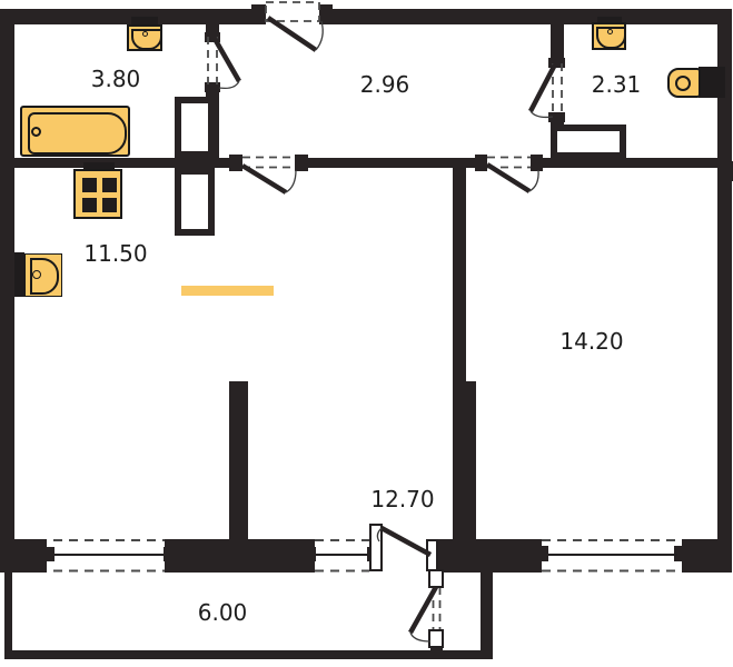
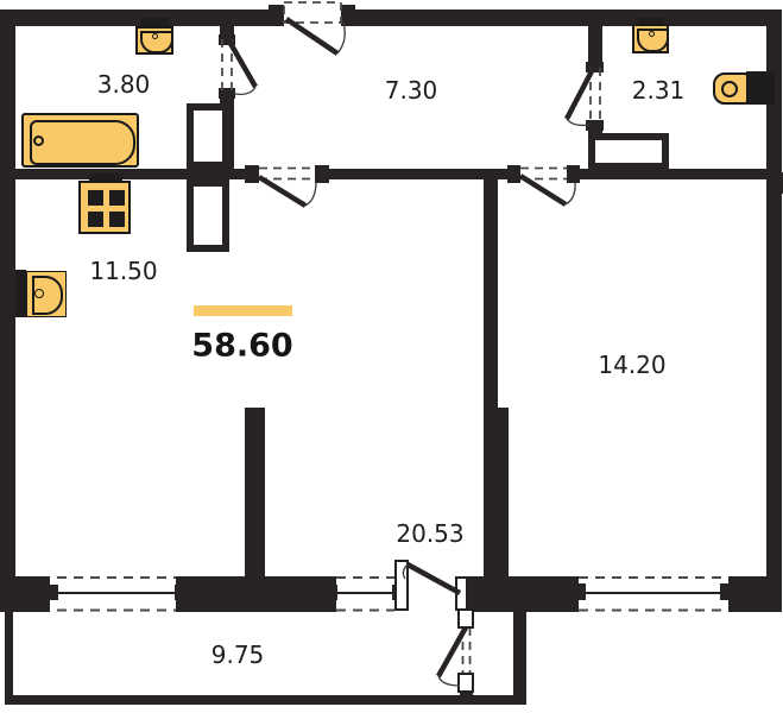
  3.80
- 2.96
+ 7.30
  2.31
  11.50
  14.20
- 12.70
+ 20.53
- 6.00
+ 9.75
+ 58.60
